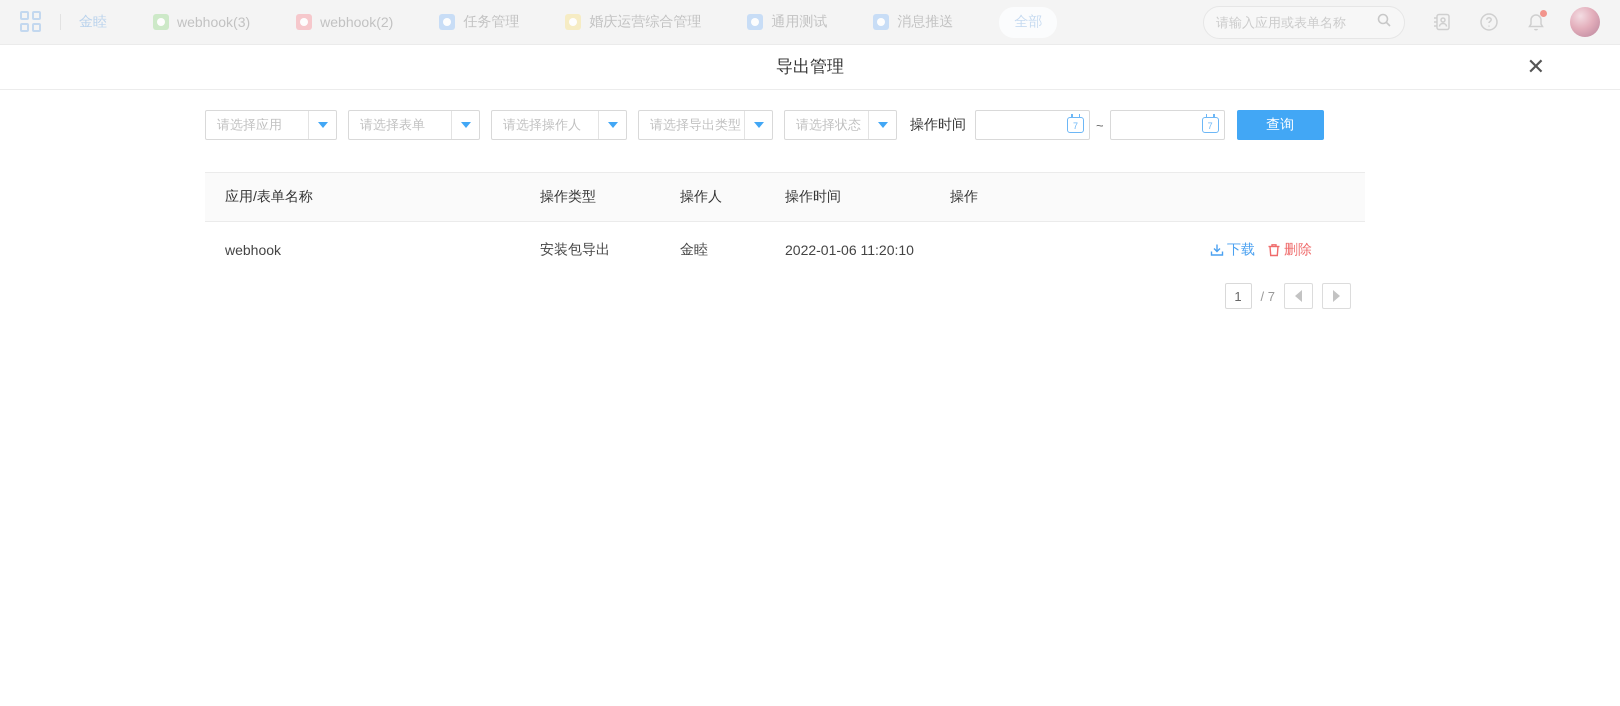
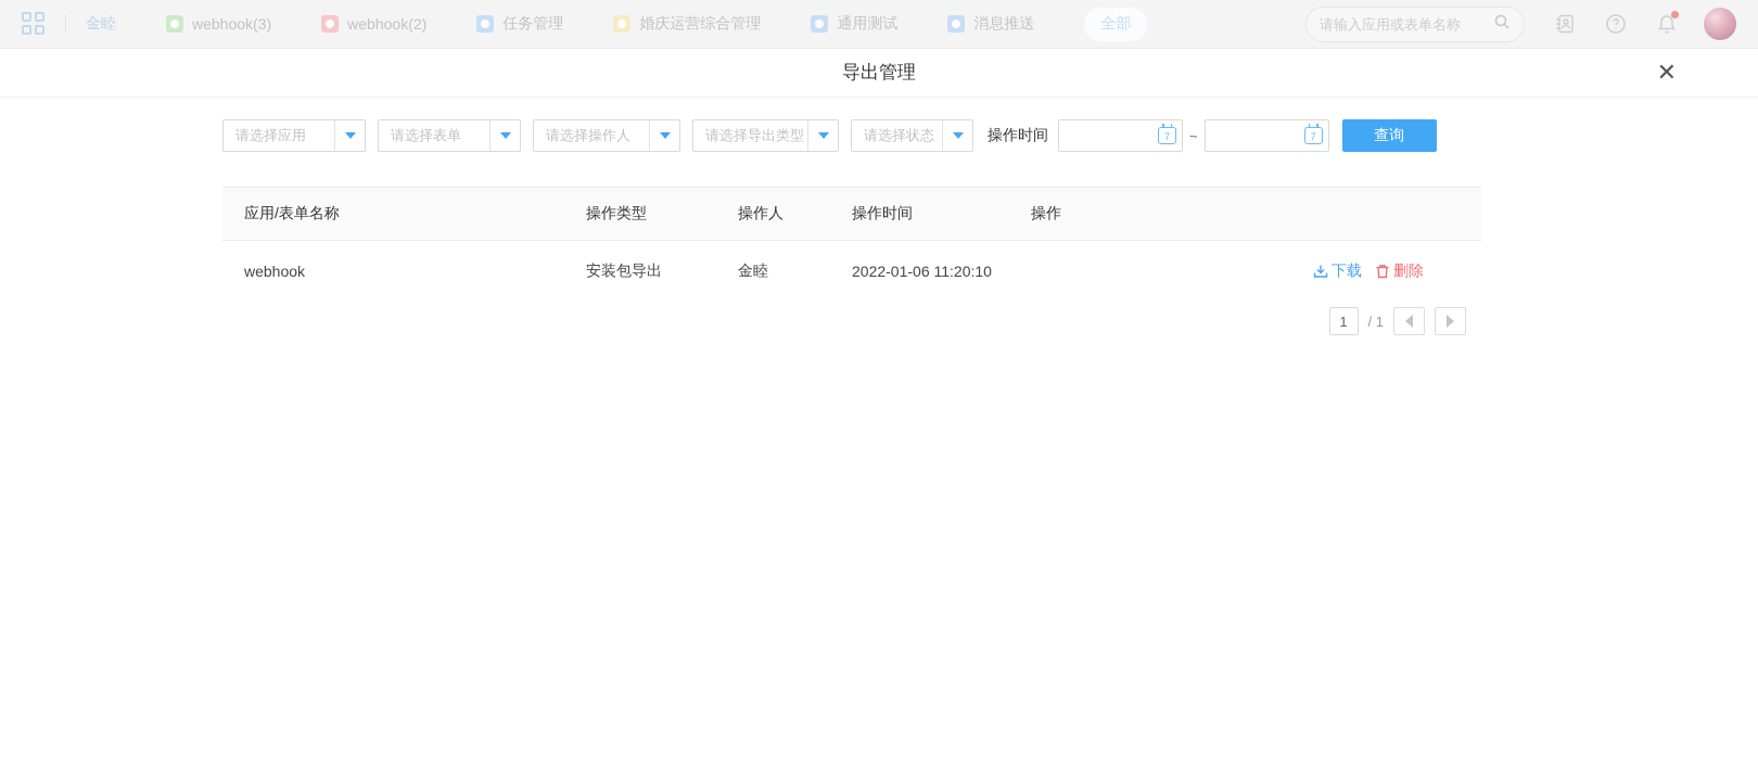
  金睦
  webhook(3)
  webhook(2)
  任务管理
  婚庆运营综合管理
  通用测试
  消息推送
  全部
  请输入应用或表单名称
  导出管理
  ✕
  请选择应用
  请选择表单
  请选择操作人
  请选择导出类型
  请选择状态
  操作时间
  7
  ~
  7
  查询
  应用/表单名称
  操作类型
  操作人
  操作时间
  操作
  webhook
  安装包导出
  金睦
  2022-01-06 11:20:10
  下载
  删除
  1
- / 7
+ / 1
